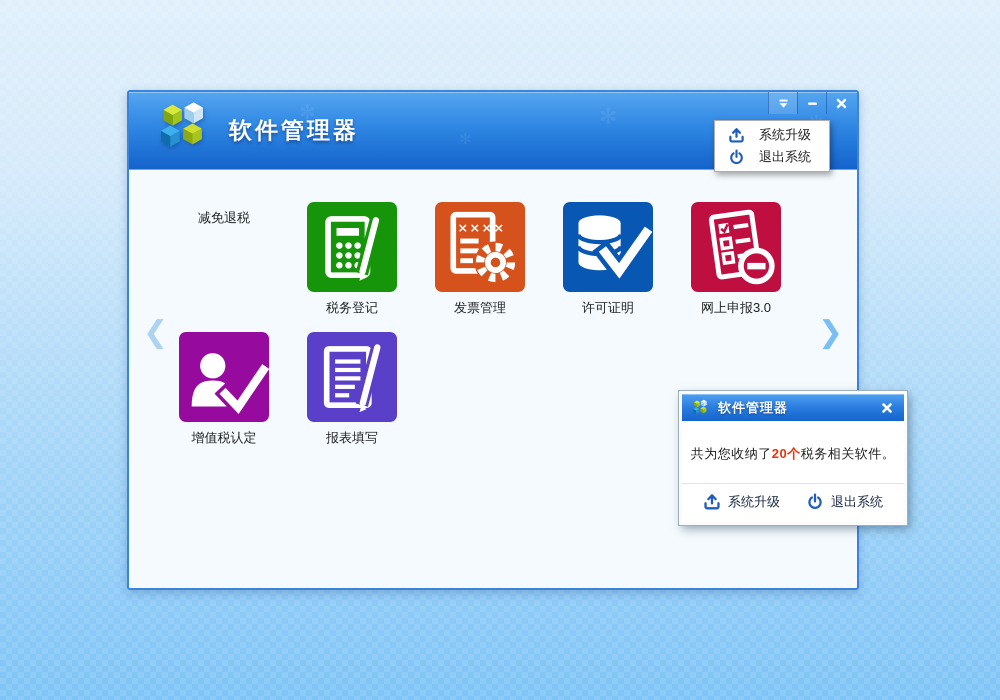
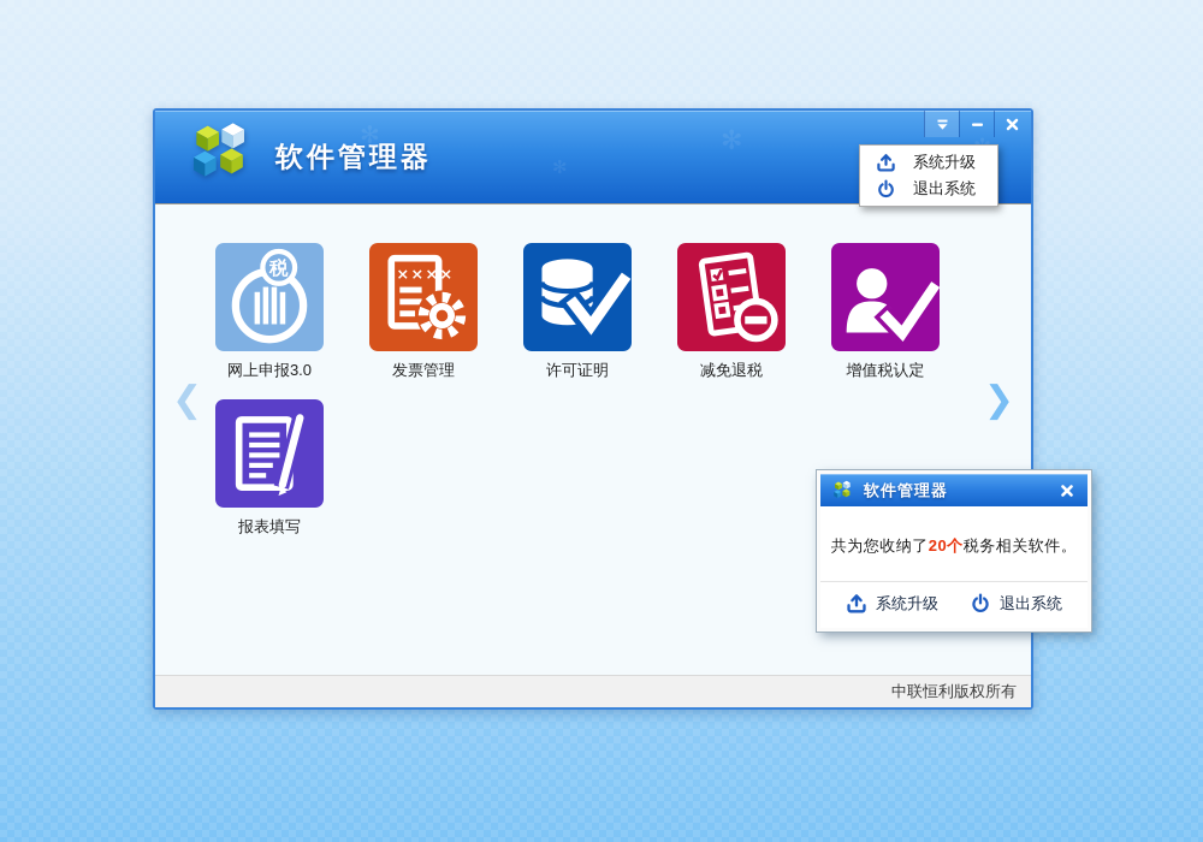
  软件管理器
  系统升级
  退出系统
  ❮
  ❯
+ 税
- 减免退税
+ 网上申报3.0
- 税务登记
  ××××
  发票管理
  许可证明
- 网上申报3.0
+ 减免退税
  增值税认定
  报表填写
+ 中联恒利版权所有
  软件管理器
  共为您收纳了20个税务相关软件。
  系统升级
  退出系统
